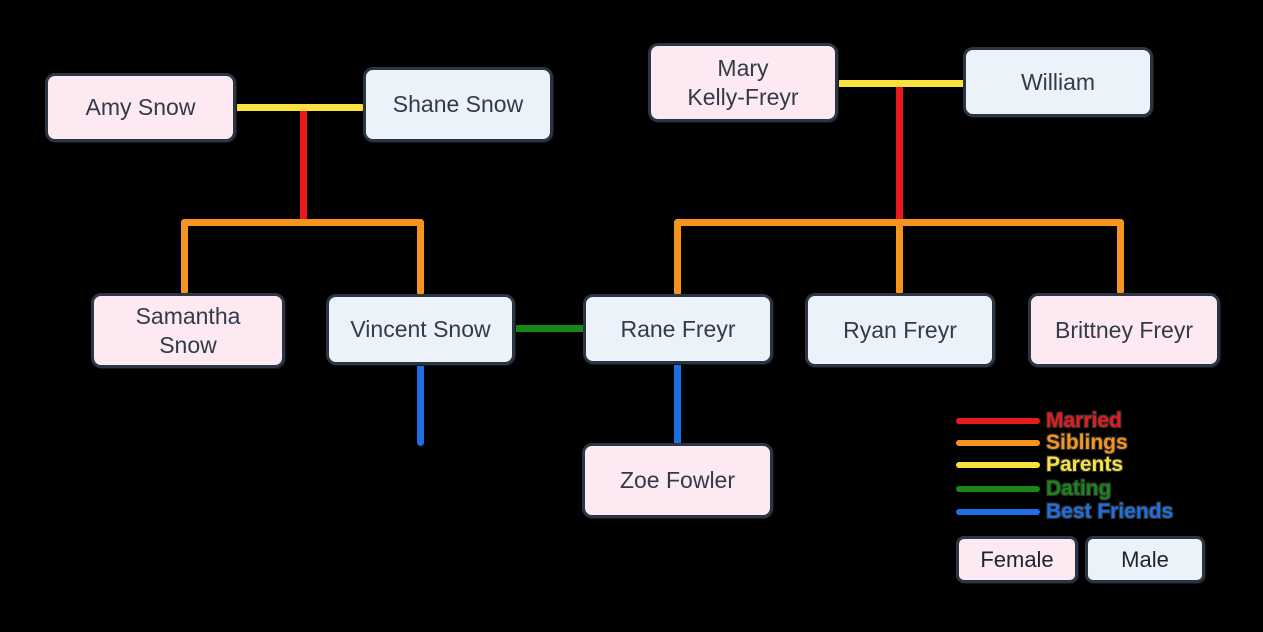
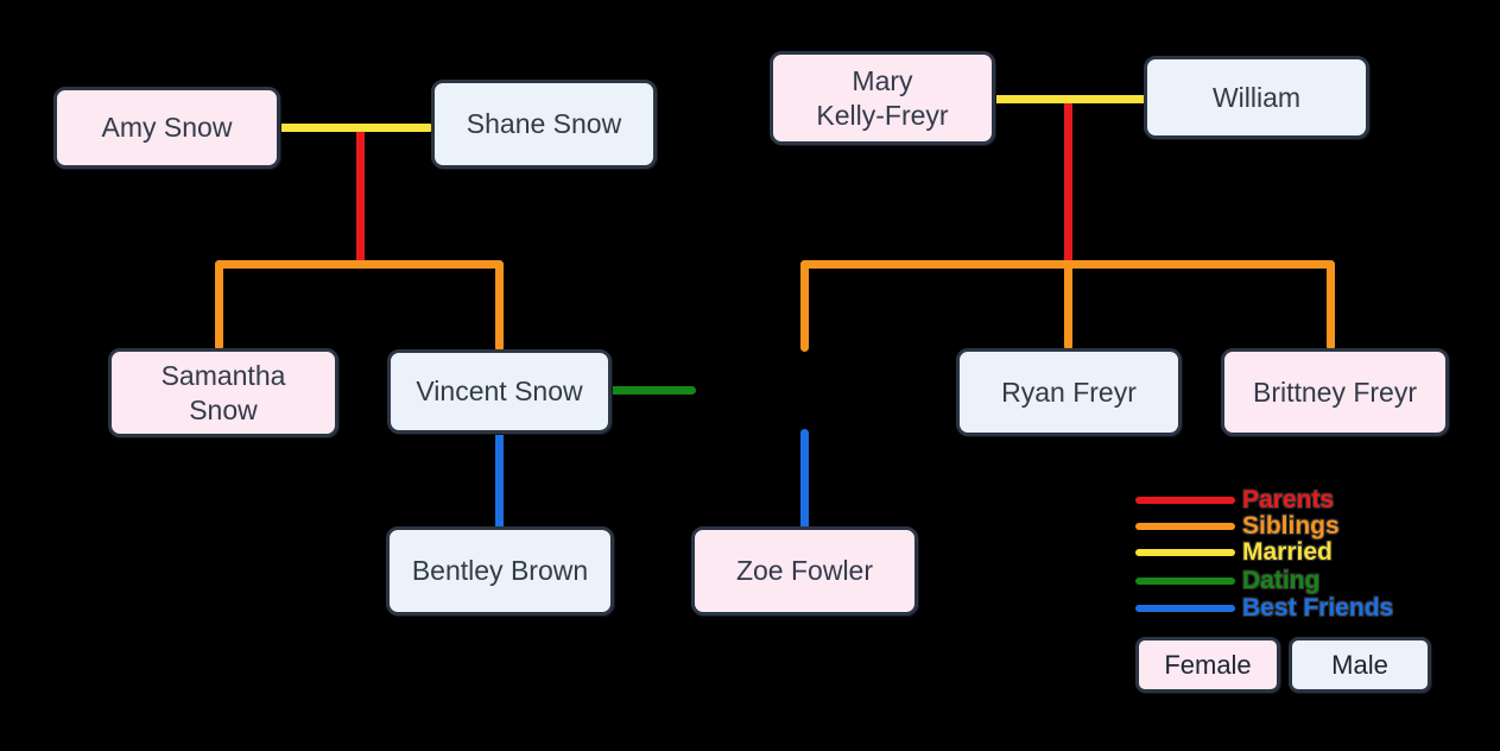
  Amy Snow
  Shane Snow
  Mary
  Kelly-Freyr
  William
  Samantha
  Snow
  Vincent Snow
- Rane Freyr
  Ryan Freyr
  Brittney Freyr
+ Bentley Brown
  Zoe Fowler
- Married
+ Parents
  Siblings
- Parents
+ Married
  Dating
  Best Friends
  Female
  Male
